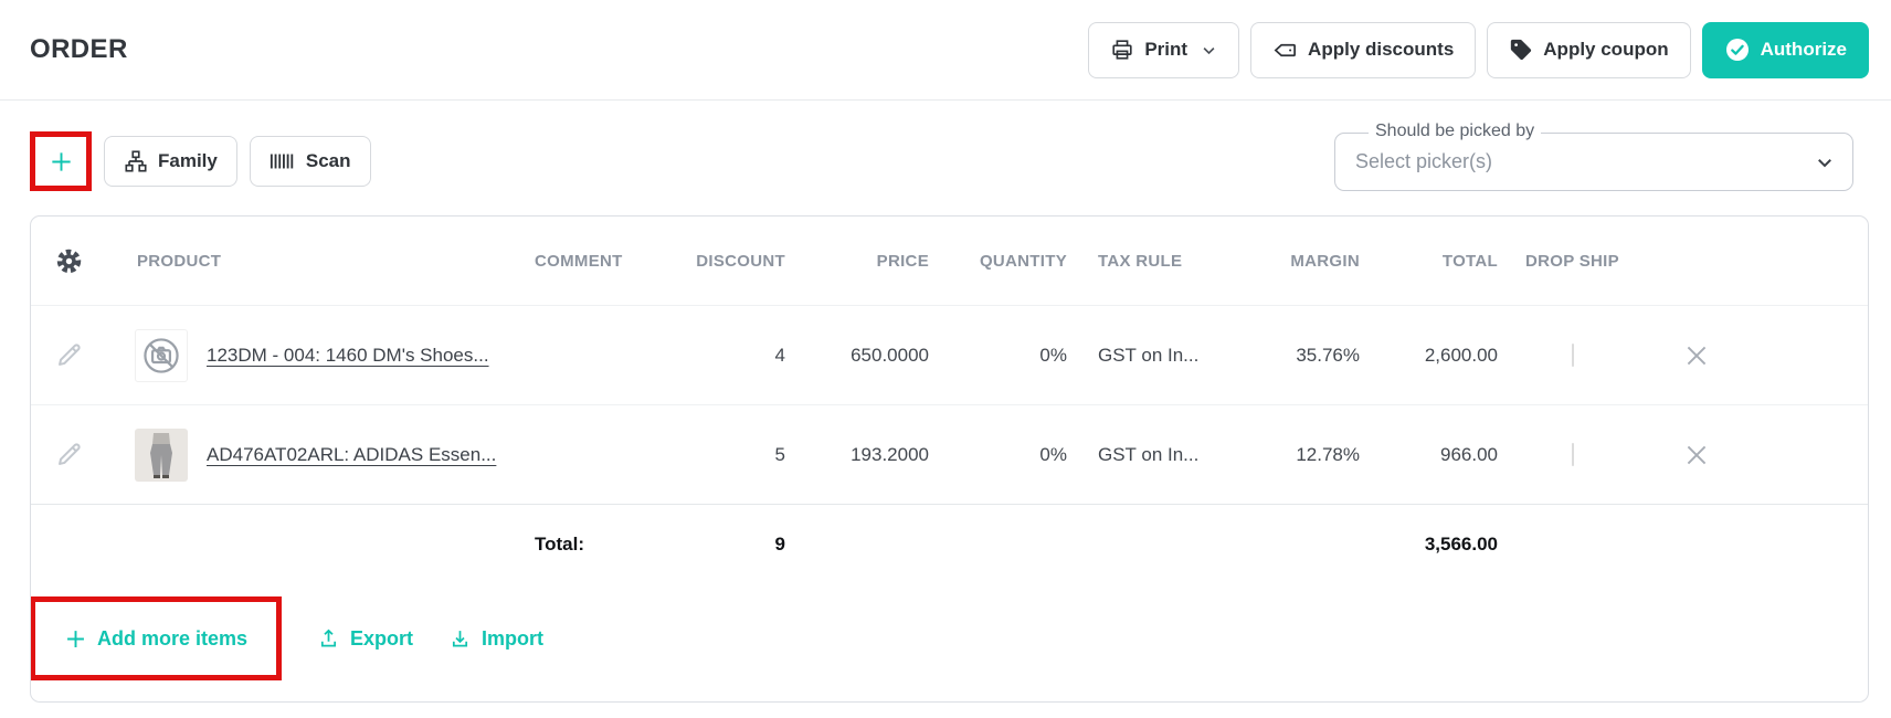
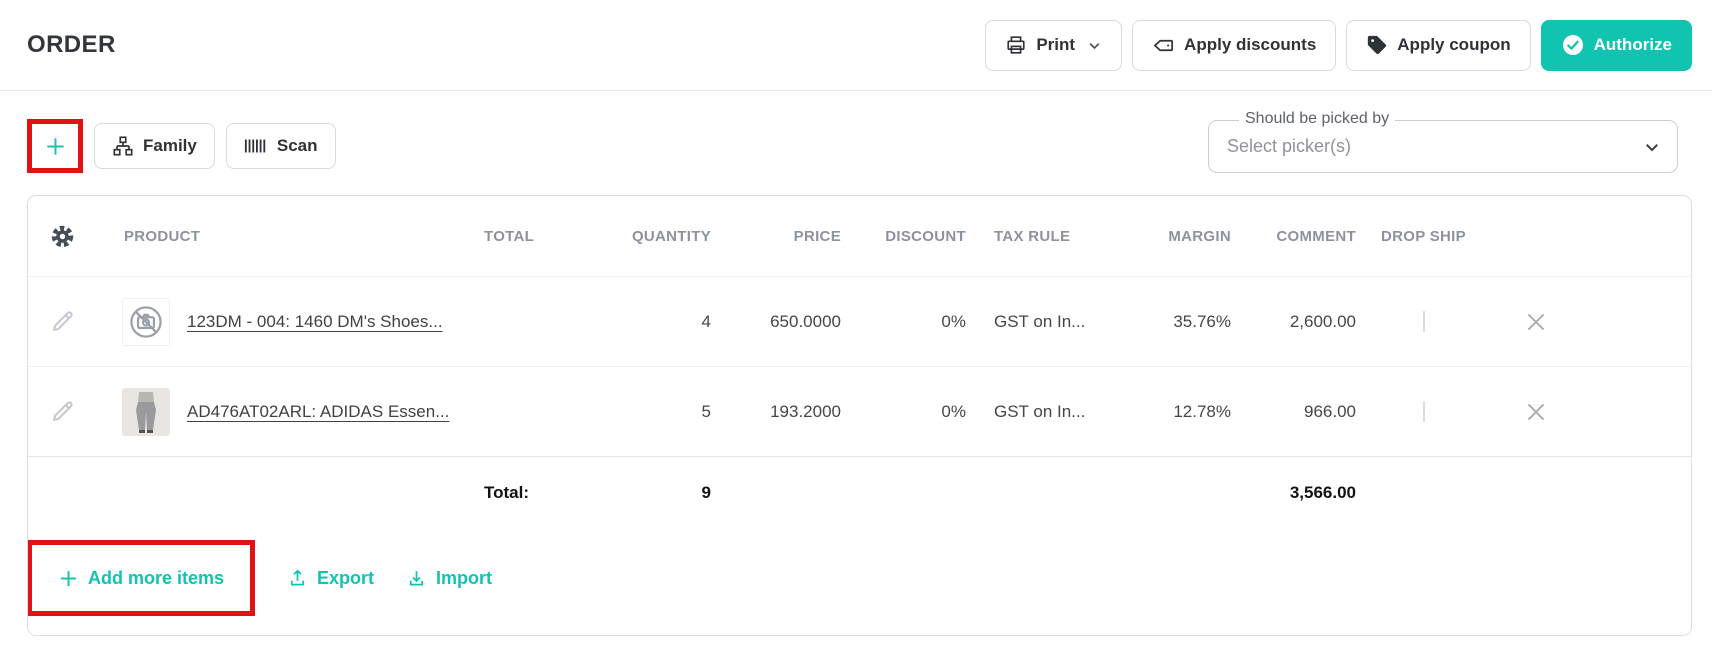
  ORDER
  Print
  Apply discounts
  Apply coupon
  Authorize
  Family
  Scan
  Should be picked by
  Select picker(s)
  PRODUCT
- COMMENT
+ TOTAL
- DISCOUNT
+ QUANTITY
  PRICE
- QUANTITY
+ DISCOUNT
  TAX RULE
  MARGIN
- TOTAL
+ COMMENT
  DROP SHIP
  123DM - 004: 1460 DM's Shoes...
  4
  650.0000
  0%
  GST on In...
  35.76%
  2,600.00
  AD476AT02ARL: ADIDAS Essen...
  5
  193.2000
  0%
  GST on In...
  12.78%
  966.00
  Total:
  9
  3,566.00
  Add more items
  Export
  Import
